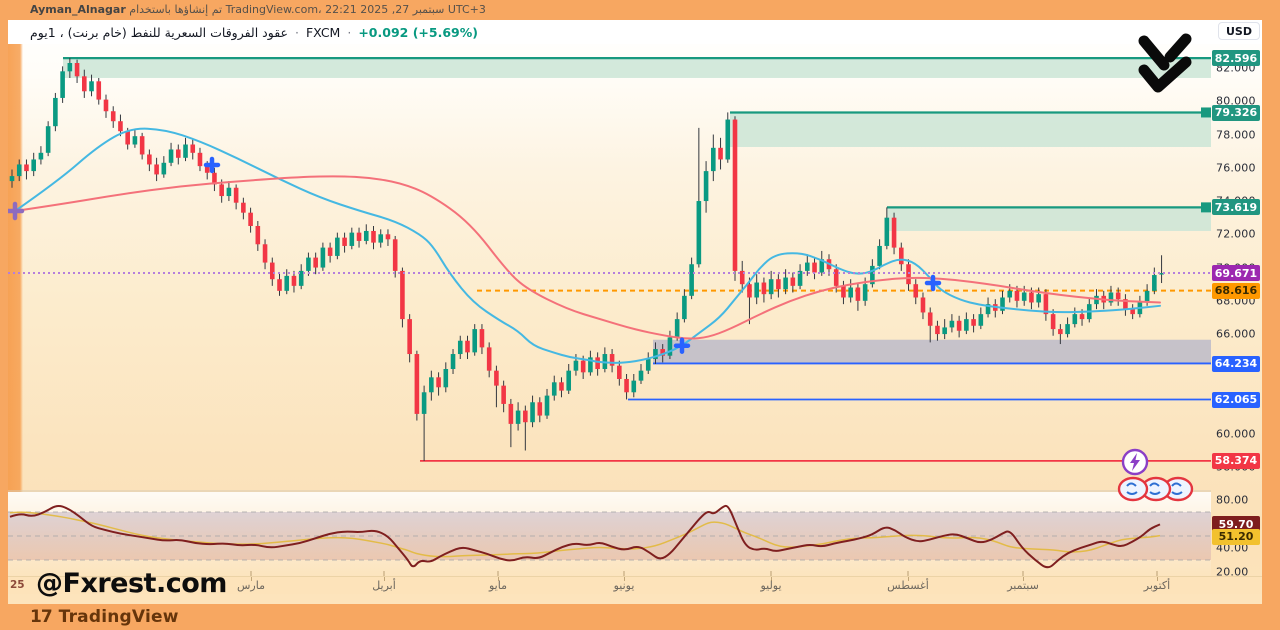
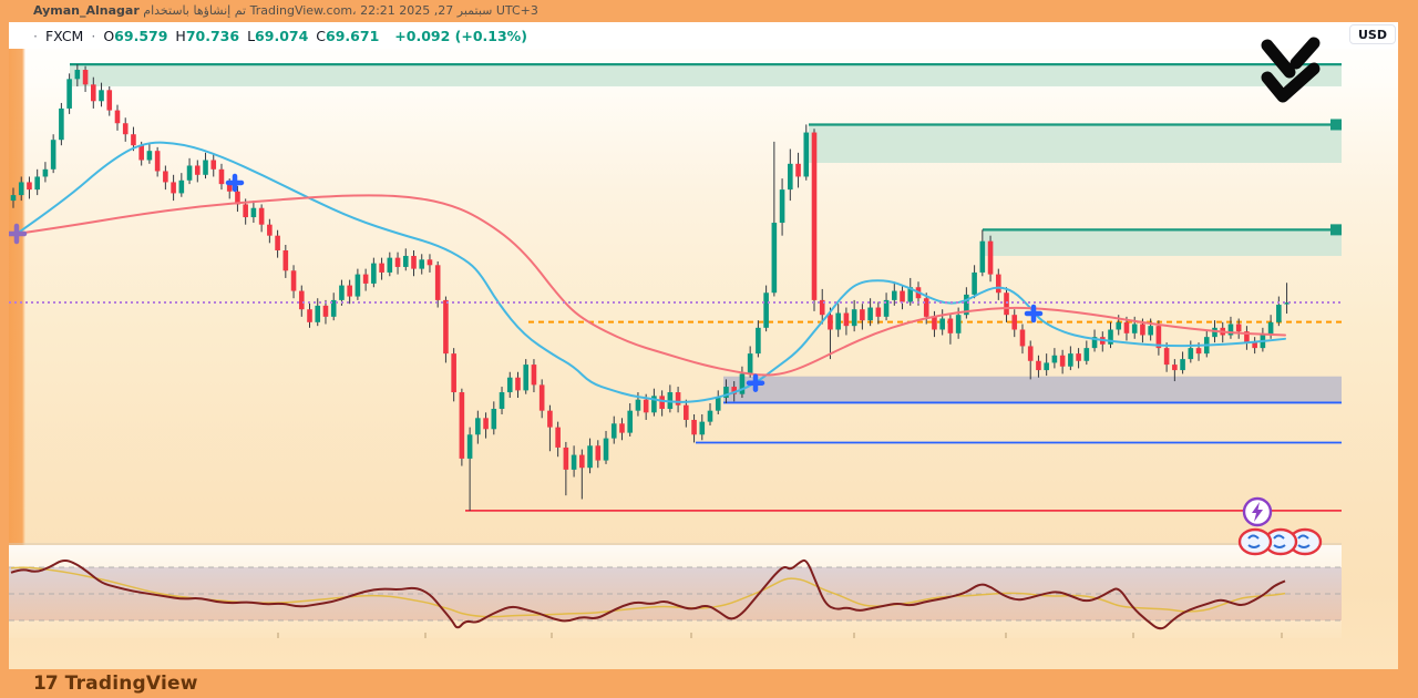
  Ayman_Alnagar تم إنشاؤها باستخدام TradingView.com، 22:21 2025 ,27 سبتمبر UTC+3
- عقود الفروقات السعرية للنفط (خام برنت) ، 1يوم
  ·
  FXCM
  ·
+ O69.579 H70.736 L69.074 C69.671
- +0.092 (+5.69%)
+ +0.092 (+0.13%)
- 82.000
- 80.000
- 78.000
- 76.000
- 72.000
- 68.000
- 66.000
- 60.000
- 80.00
- 40.00
- 20.00
- 82.596
- 79.326
- 73.619
- 69.671
- 68.616
- 64.234
- 62.065
- 58.374
- 59.70
- 51.20
  USD
- 25
- مارس
- أبريل
- مايو
- يونيو
- يوليو
- أغسطس
- سبتمبر
- أكتوبر
- @Fxrest.com
  17
  TradingView
